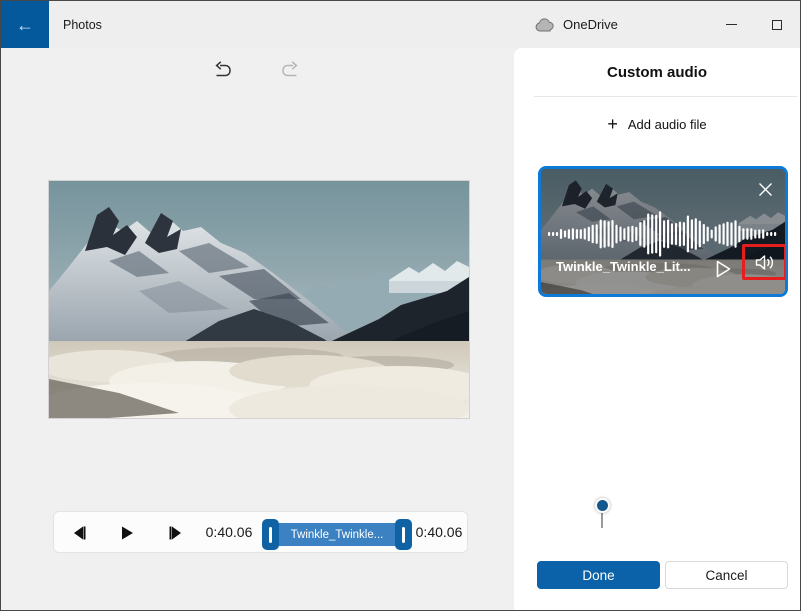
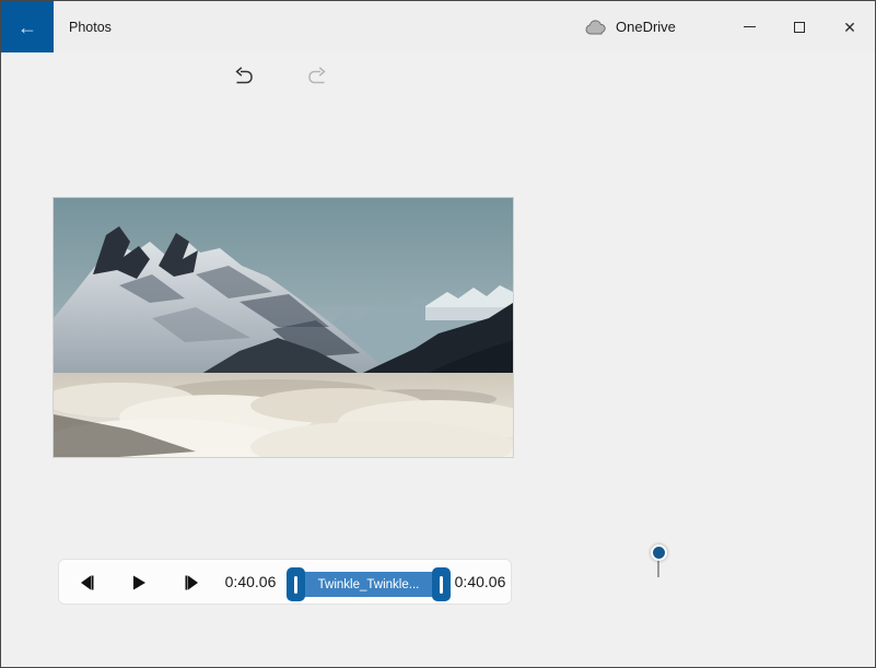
  ←
  Photos
  OneDrive
+ ✕
  0:40.06
  Twinkle_Twinkle...
  0:40.06
- Custom audio
- +
- Add audio file
- Twinkle_Twinkle_Lit...
- Done
- Cancel
